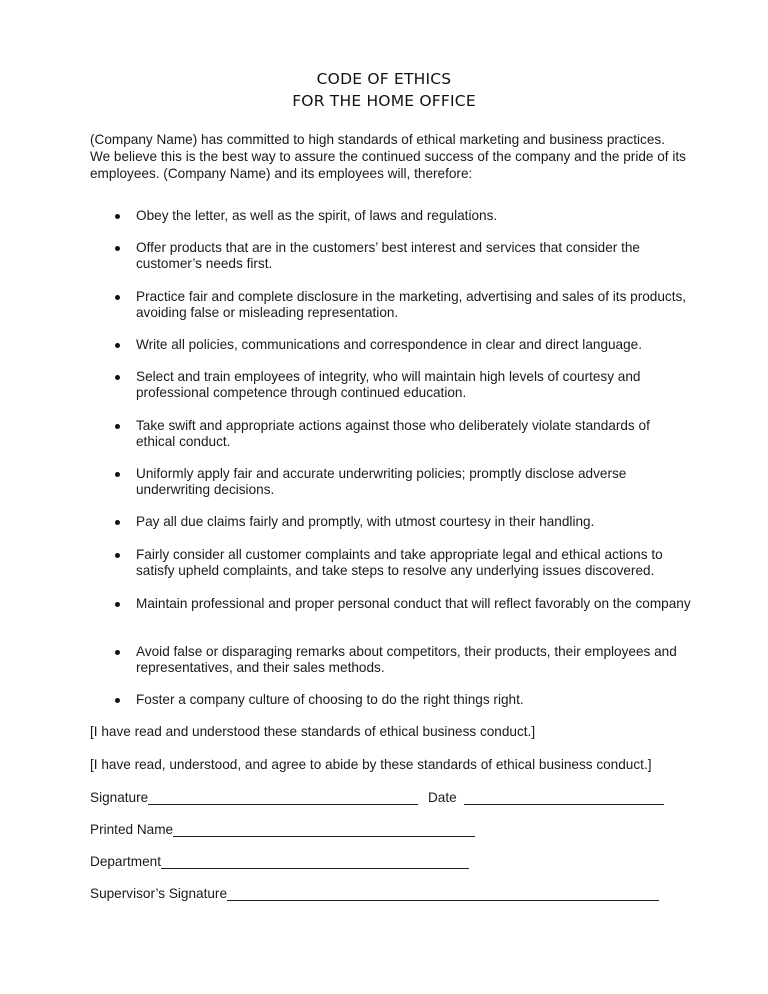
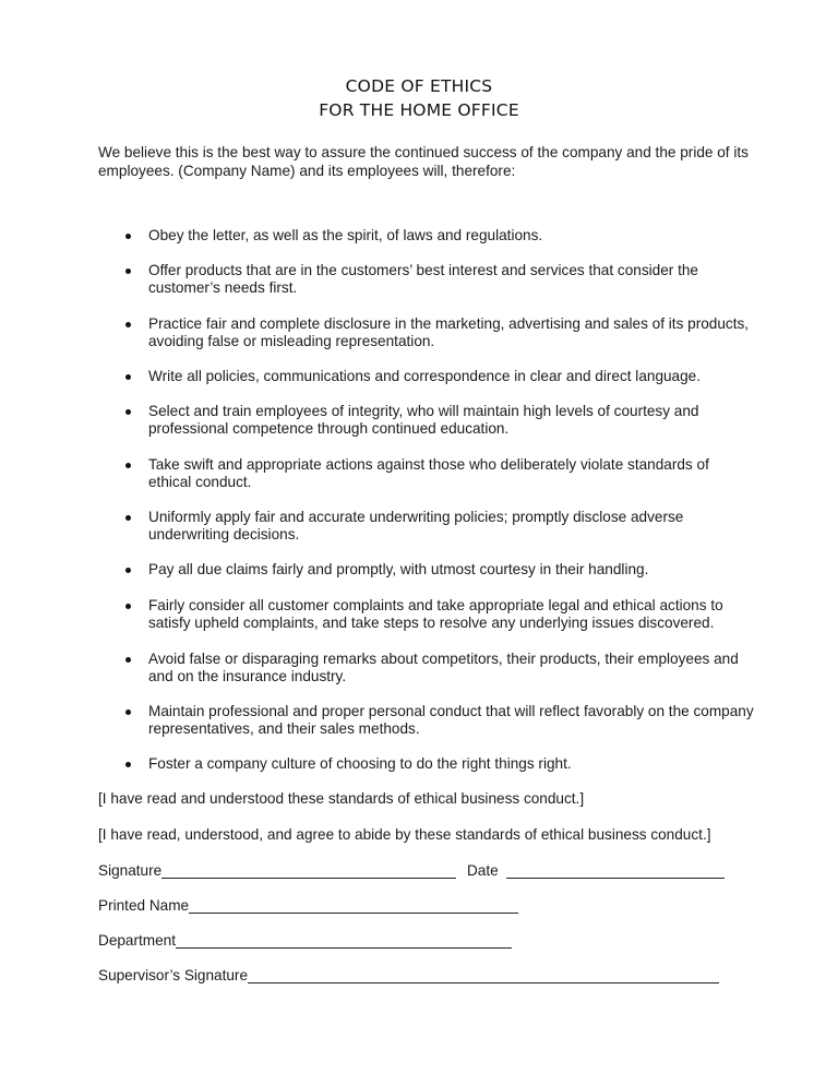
  CODE OF ETHICS
  FOR THE HOME OFFICE
- (Company Name) has committed to high standards of ethical marketing and business practices.
  We believe this is the best way to assure the continued success of the company and the pride of its
  employees. (Company Name) and its employees will, therefore:
  Obey the letter, as well as the spirit, of laws and regulations.
  Offer products that are in the customers’ best interest and services that consider the
  customer’s needs first.
  Practice fair and complete disclosure in the marketing, advertising and sales of its products,
  avoiding false or misleading representation.
  Write all policies, communications and correspondence in clear and direct language.
  Select and train employees of integrity, who will maintain high levels of courtesy and
  professional competence through continued education.
  Take swift and appropriate actions against those who deliberately violate standards of
  ethical conduct.
  Uniformly apply fair and accurate underwriting policies; promptly disclose adverse
  underwriting decisions.
  Pay all due claims fairly and promptly, with utmost courtesy in their handling.
  Fairly consider all customer complaints and take appropriate legal and ethical actions to
  satisfy upheld complaints, and take steps to resolve any underlying issues discovered.
- Maintain professional and proper personal conduct that will reflect favorably on the company
+ Avoid false or disparaging remarks about competitors, their products, their employees and
+ and on the insurance industry.
- Avoid false or disparaging remarks about competitors, their products, their employees and
+ Maintain professional and proper personal conduct that will reflect favorably on the company
  representatives, and their sales methods.
  Foster a company culture of choosing to do the right things right.
  [I have read and understood these standards of ethical business conduct.]
  [I have read, understood, and agree to abide by these standards of ethical business conduct.]
  Signature Date
  Printed Name
  Department
  Supervisor’s Signature
